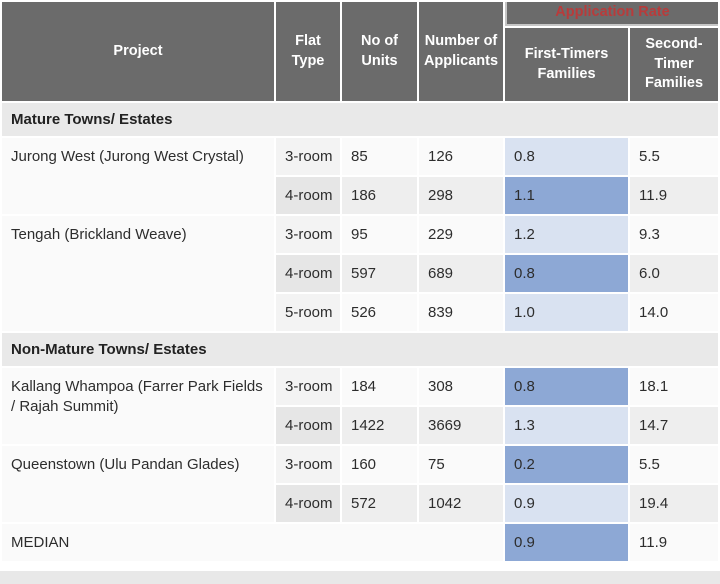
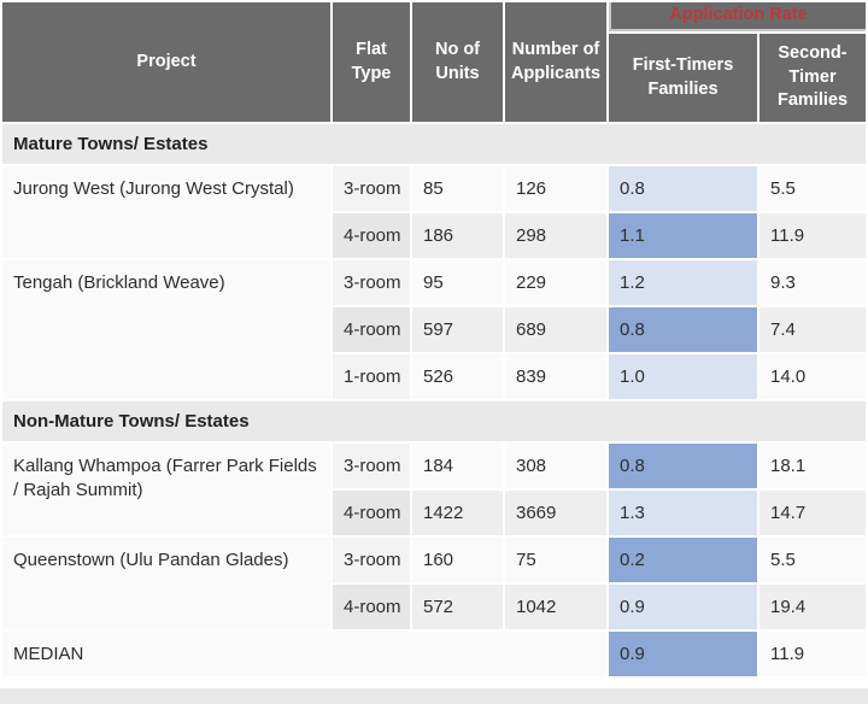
  Project	Flat Type	No of Units	Number of Applicants	Application Rate
  First-Timers Families	Second-Timer Families
  Mature Towns/ Estates
  Jurong West (Jurong West Crystal)	3-room	85	126	0.8	5.5
  4-room	186	298	1.1	11.9
  Tengah (Brickland Weave)	3-room	95	229	1.2	9.3
- 4-room	597	689	0.8	6.0
+ 4-room	597	689	0.8	7.4
- 5-room	526	839	1.0	14.0
+ 1-room	526	839	1.0	14.0
  Non-Mature Towns/ Estates
  Kallang Whampoa (Farrer Park Fields / Rajah Summit)	3-room	184	308	0.8	18.1
  4-room	1422	3669	1.3	14.7
  Queenstown (Ulu Pandan Glades)	3-room	160	75	0.2	5.5
  4-room	572	1042	0.9	19.4
  MEDIAN	0.9	11.9
